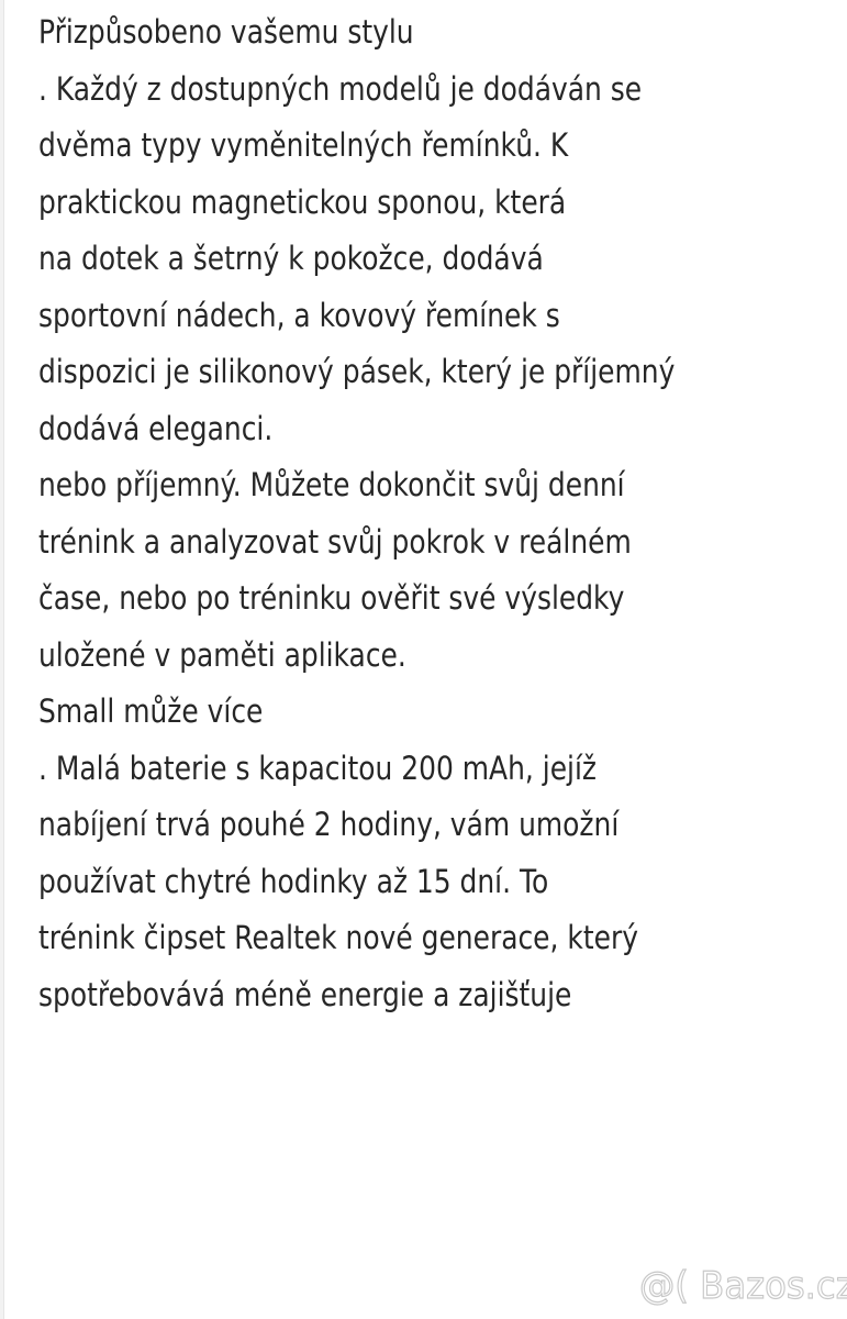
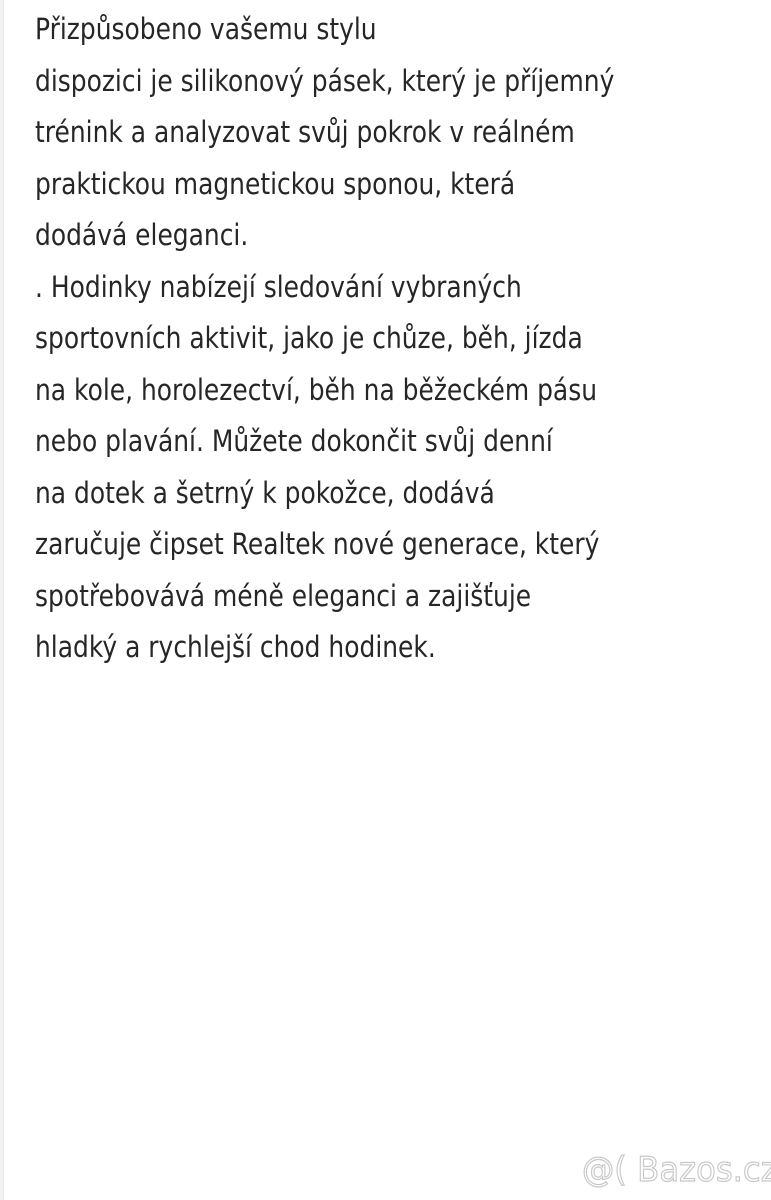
  Přizpůsobeno vašemu stylu
- . Každý z dostupných modelů je dodáván se
- dvěma typy vyměnitelných řemínků. K
- praktickou magnetickou sponou, která
+ dispozici je silikonový pásek, který je příjemný
- na dotek a šetrný k pokožce, dodává
+ trénink a analyzovat svůj pokrok v reálném
- sportovní nádech, a kovový řemínek s
- dispozici je silikonový pásek, který je příjemný
+ praktickou magnetickou sponou, která
  dodává eleganci.
+ . Hodinky nabízejí sledování vybraných
+ sportovních aktivit, jako je chůze, běh, jízda
+ na kole, horolezectví, běh na běžeckém pásu
- nebo příjemný. Můžete dokončit svůj denní
+ nebo plavání. Můžete dokončit svůj denní
- trénink a analyzovat svůj pokrok v reálném
+ na dotek a šetrný k pokožce, dodává
- čase, nebo po tréninku ověřit své výsledky
- uložené v paměti aplikace.
- Small může více
- . Malá baterie s kapacitou 200 mAh, jejíž
- nabíjení trvá pouhé 2 hodiny, vám umožní
- používat chytré hodinky až 15 dní. To
- trénink čipset Realtek nové generace, který
+ zaručuje čipset Realtek nové generace, který
- spotřebovává méně energie a zajišťuje
+ spotřebovává méně eleganci a zajišťuje
+ hladký a rychlejší chod hodinek.
  @( Bazos.cz
